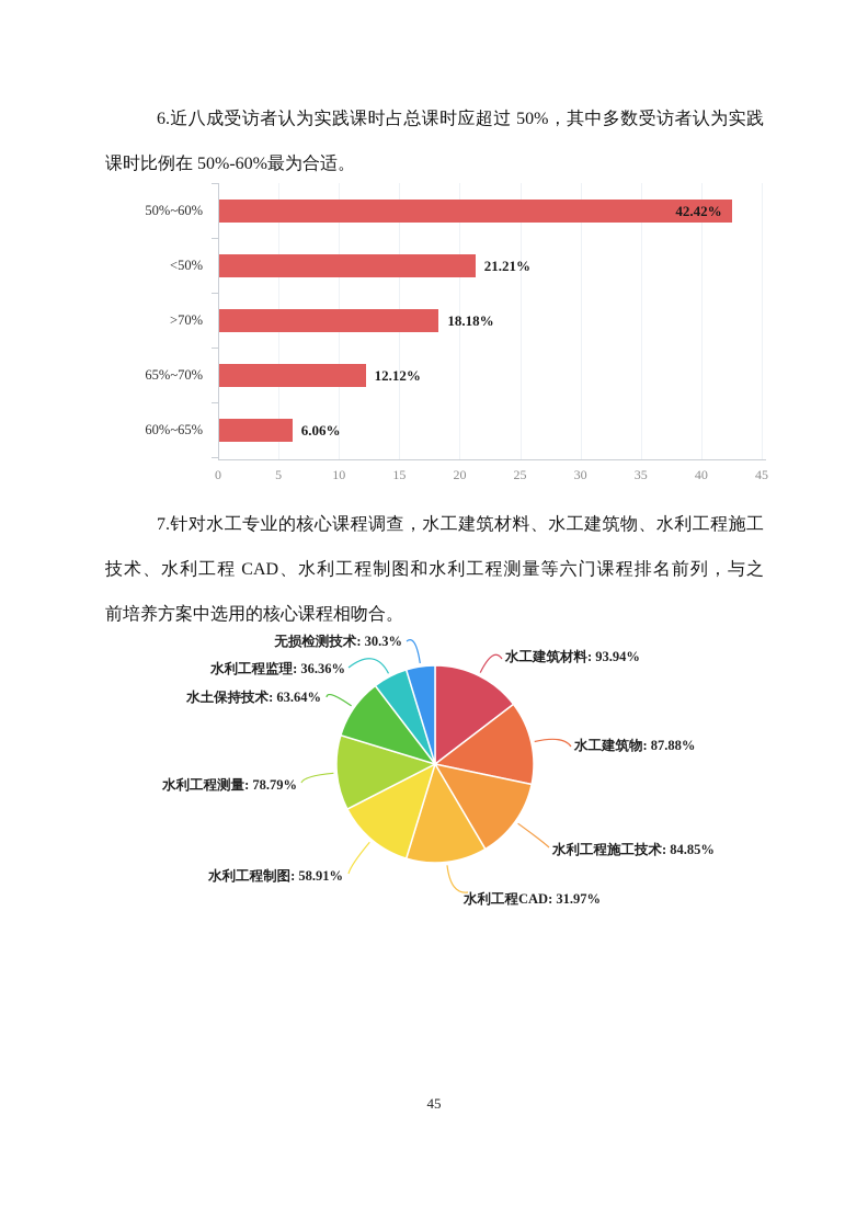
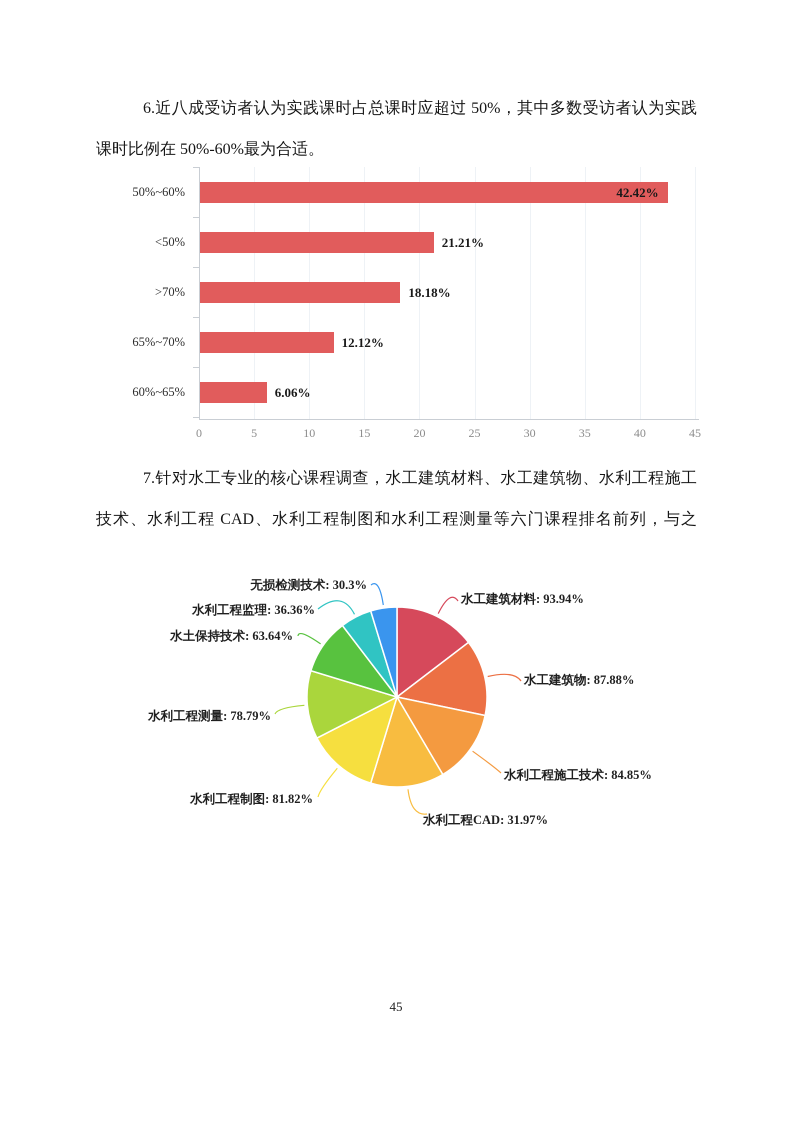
  6.近八成受访者认为实践课时占总课时应超过 50%，其中多数受访者认为实践
  课时比例在 50%-60%最为合适。
  0
  5
  10
  15
  20
  25
  30
  35
  40
  45
  50%~60%
  42.42%
  <50%
  21.21%
  >70%
  18.18%
  65%~70%
  12.12%
  60%~65%
  6.06%
  7.针对水工专业的核心课程调查，水工建筑材料、水工建筑物、水利工程施工
  技术、水利工程 CAD、水利工程制图和水利工程测量等六门课程排名前列，与之
- 前培养方案中选用的核心课程相吻合。
  45
  水工建筑材料: 93.94%
  水工建筑物: 87.88%
  水利工程施工技术: 84.85%
  水利工程CAD: 31.97%
- 水利工程制图: 58.91%
+ 水利工程制图: 81.82%
  水利工程测量: 78.79%
  水土保持技术: 63.64%
  水利工程监理: 36.36%
  无损检测技术: 30.3%
